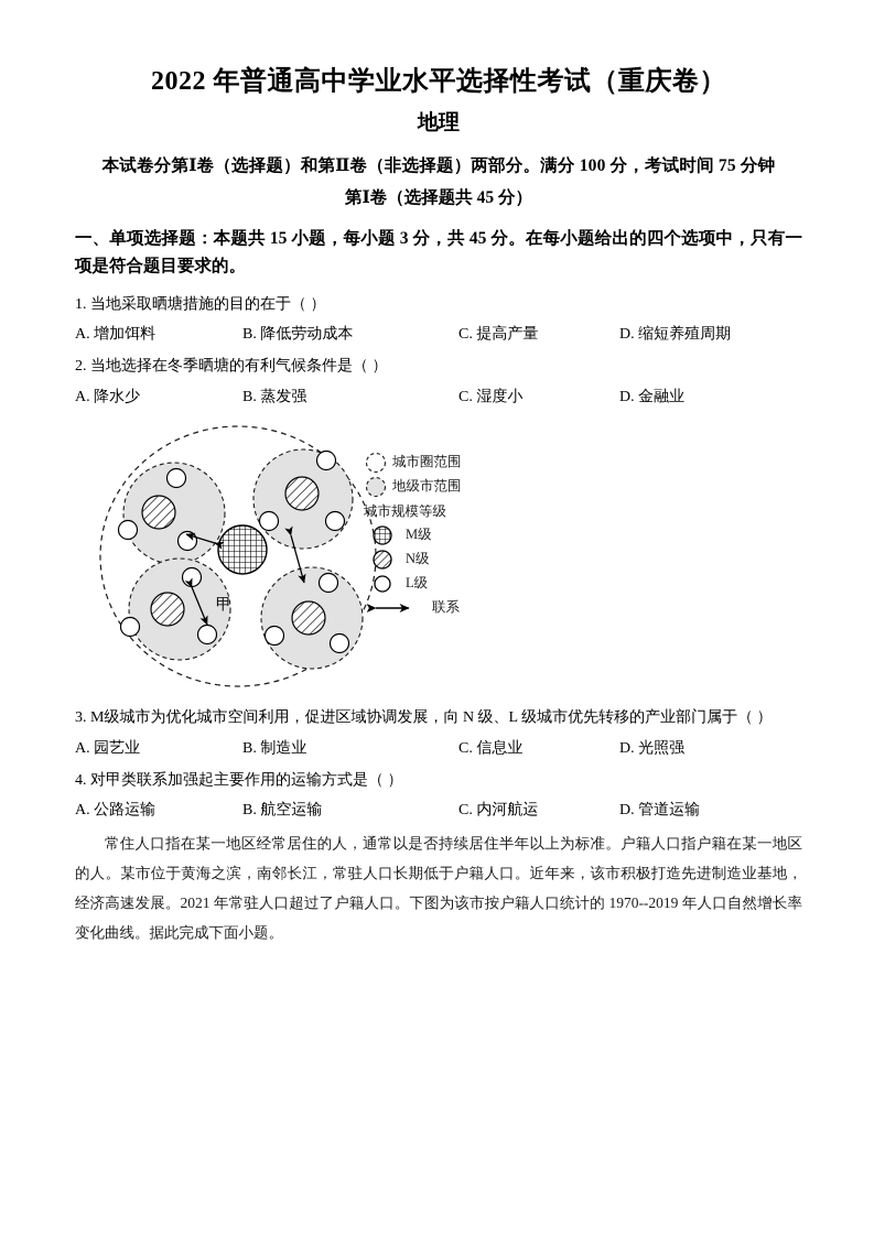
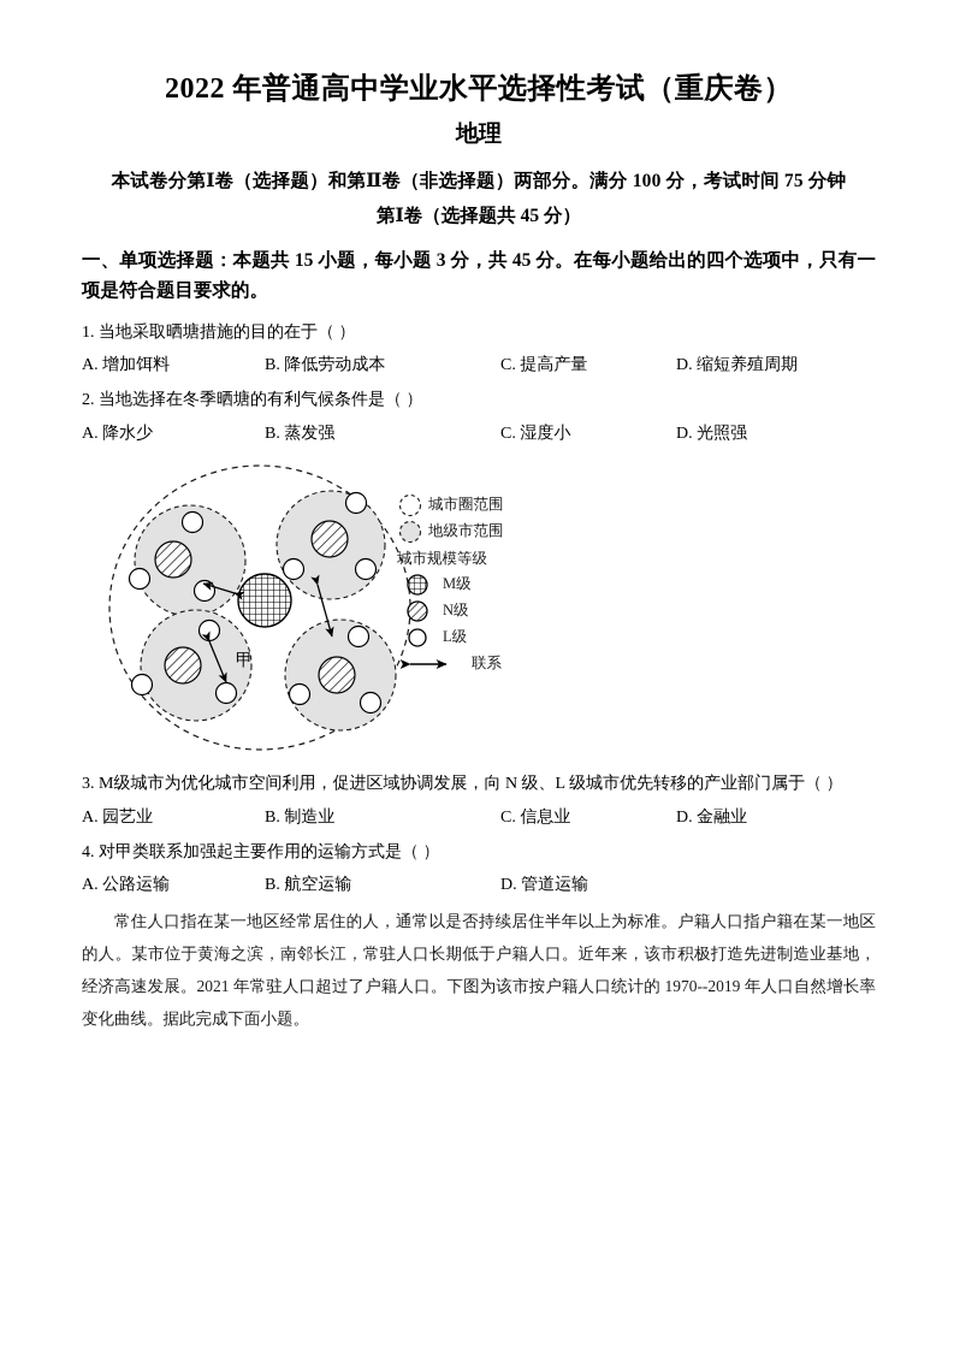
  2022 年普通高中学业水平选择性考试（重庆卷）
  地理
  本试卷分第Ⅰ卷（选择题）和第Ⅱ卷（非选择题）两部分。满分 100 分，考试时间 75 分钟
  第Ⅰ卷（选择题共 45 分）
  一、单项选择题：本题共 15 小题，每小题 3 分，共 45 分。在每小题给出的四个选项中，只有一项是符合题目要求的。
  1. 当地采取晒塘措施的目的在于（ ）
  A. 增加饵料
  B. 降低劳动成本
  C. 提高产量
  D. 缩短养殖周期
  2. 当地选择在冬季晒塘的有利气候条件是（ ）
  A. 降水少
  B. 蒸发强
  C. 湿度小
- D. 金融业
+ D. 光照强
  甲
  城市圈范围
  地级市范围
  城市规模等级
  M级
  N级
  L级
  联系
  3. M级城市为优化城市空间利用，促进区域协调发展，向 N 级、L 级城市优先转移的产业部门属于（ ）
  A. 园艺业
  B. 制造业
  C. 信息业
- D. 光照强
+ D. 金融业
  4. 对甲类联系加强起主要作用的运输方式是（ ）
  A. 公路运输
  B. 航空运输
- C. 内河航运
  D. 管道运输
  常住人口指在某一地区经常居住的人，通常以是否持续居住半年以上为标准。户籍人口指户籍在某一地区的人。某市位于黄海之滨，南邻长江，常驻人口长期低于户籍人口。近年来，该市积极打造先进制造业基地，经济高速发展。2021 年常驻人口超过了户籍人口。下图为该市按户籍人口统计的 1970--2019 年人口自然增长率变化曲线。据此完成下面小题。
